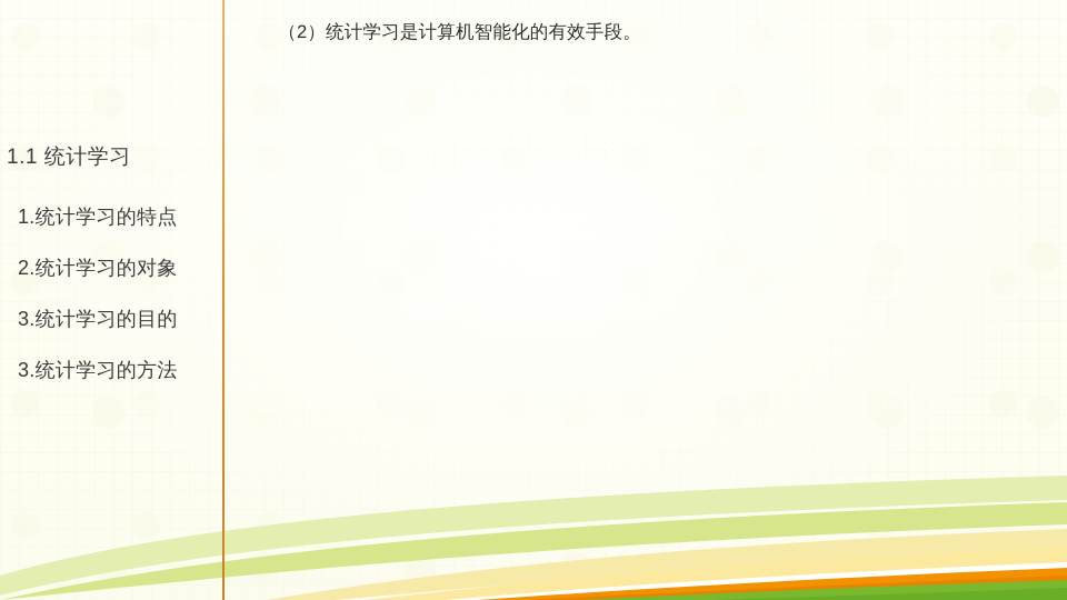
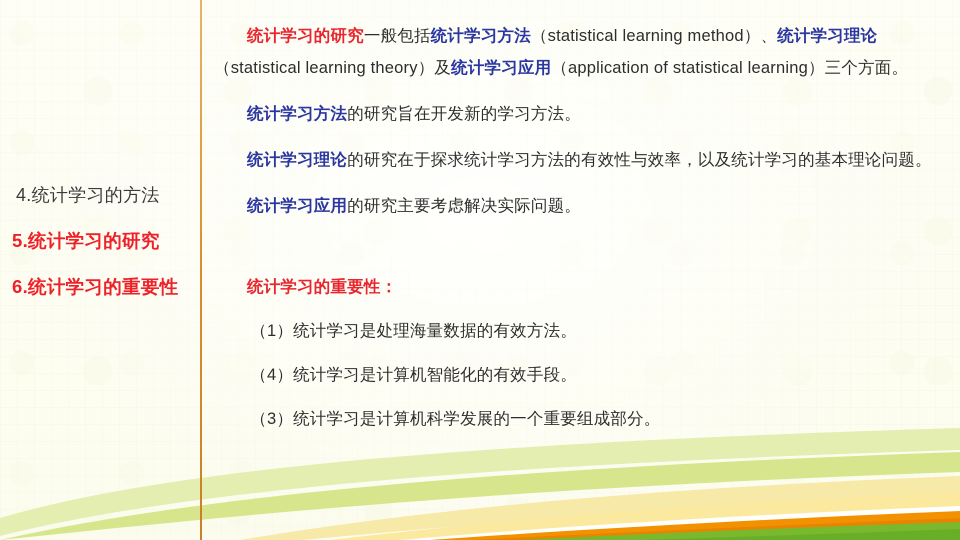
- 1.1 统计学习
- 1.统计学习的特点
- 2.统计学习的对象
- 3.统计学习的目的
- 3.统计学习的方法
+ 4.统计学习的方法
+ 5.统计学习的研究
+ 6.统计学习的重要性
+ 统计学习的研究一般包括统计学习方法（statistical learning method）、统计学习理论（statistical learning theory）及统计学习应用（application of statistical learning）三个方面。
+ 统计学习方法的研究旨在开发新的学习方法。
+ 统计学习理论的研究在于探求统计学习方法的有效性与效率，以及统计学习的基本理论问题。
+ 统计学习应用的研究主要考虑解决实际问题。
+ 统计学习的重要性：
+ （1）统计学习是处理海量数据的有效方法。
- （2）统计学习是计算机智能化的有效手段。
+ （4）统计学习是计算机智能化的有效手段。
+ （3）统计学习是计算机科学发展的一个重要组成部分。
